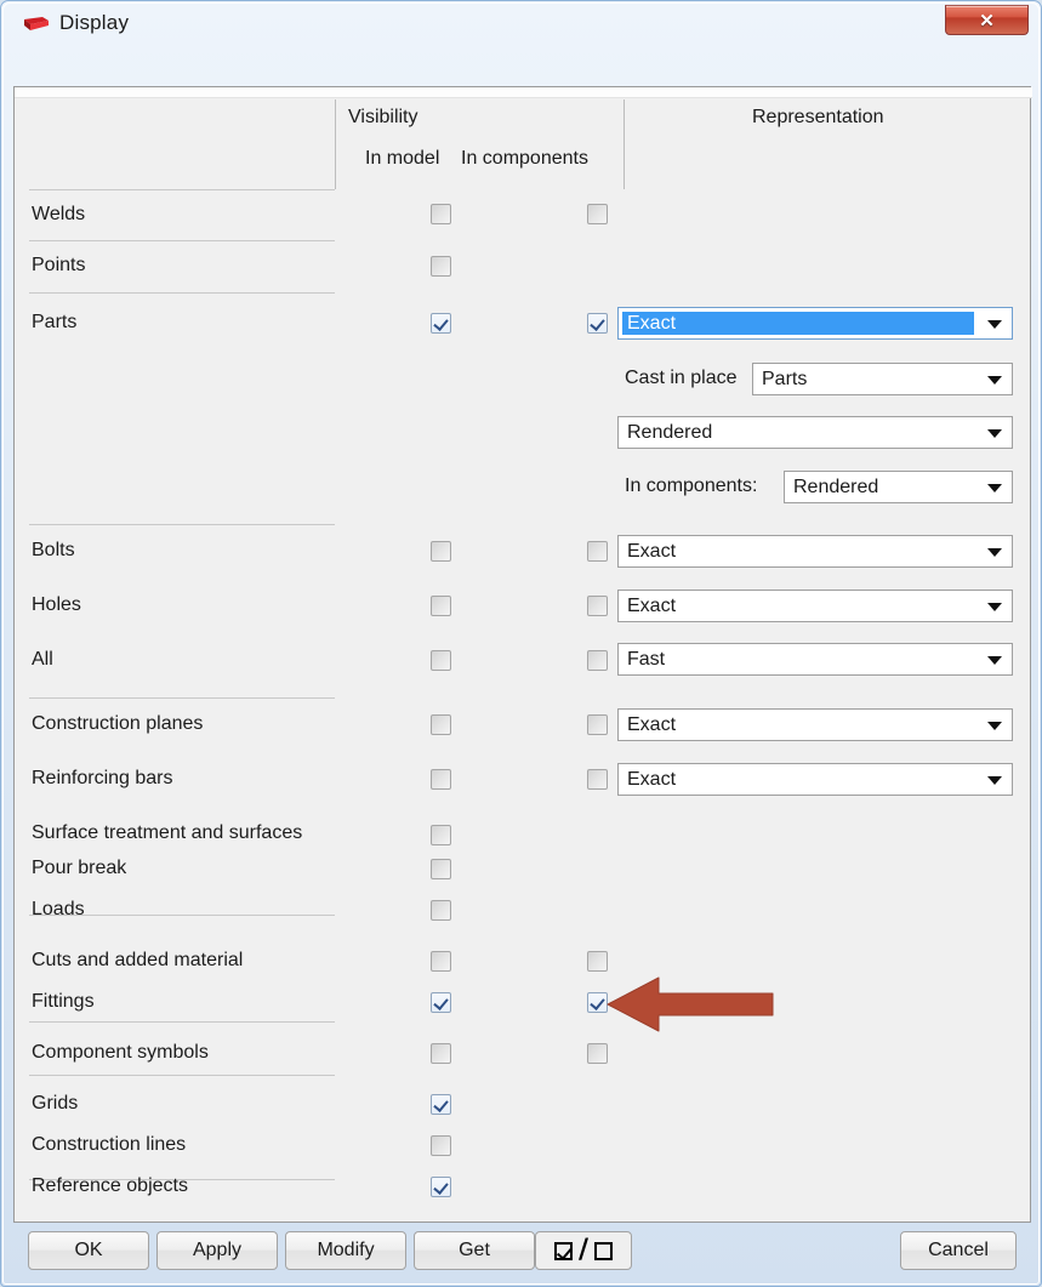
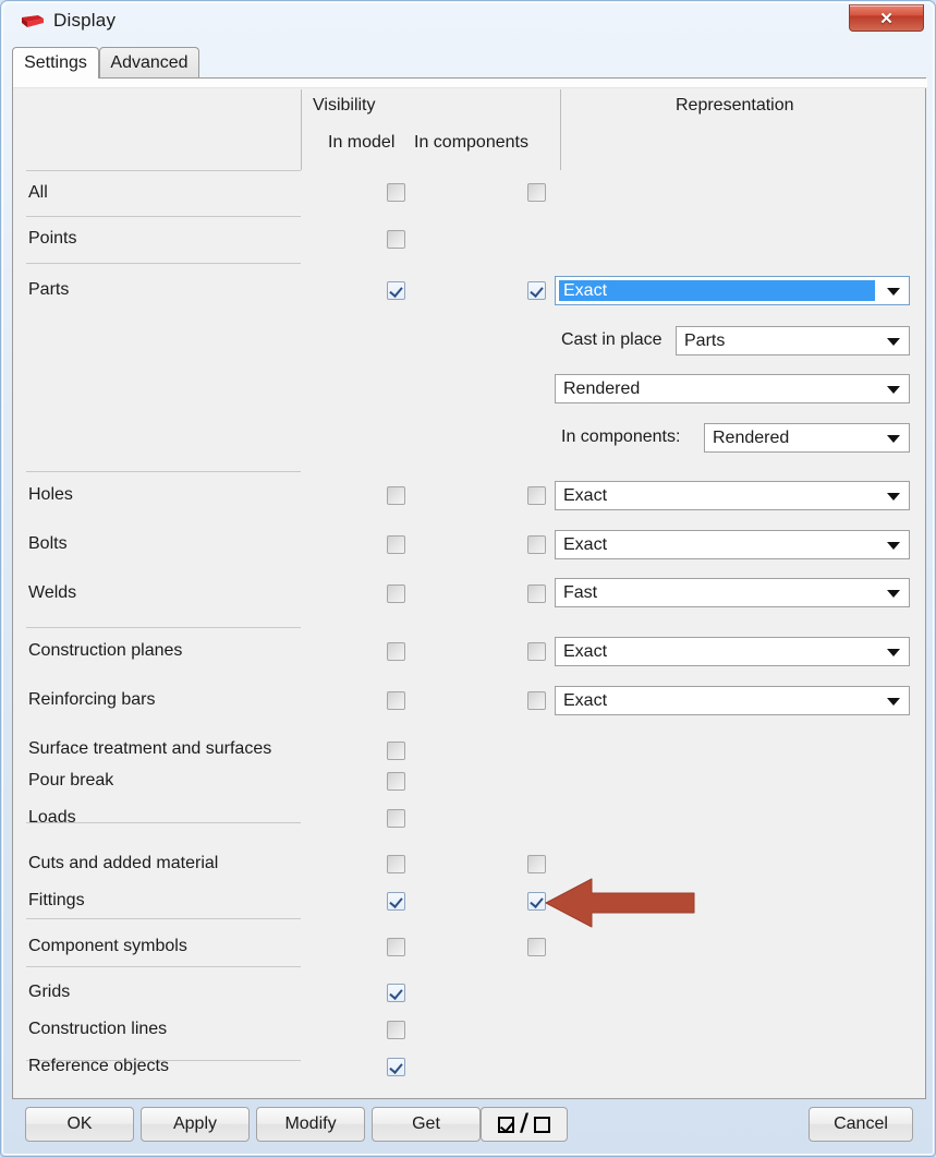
  Display
  ✕
+ Settings
+ Advanced
  Visibility
  Representation
  In model
  In components
- Welds
+ All
  Points
  Parts
  Exact
  Cast in place
  Parts
  Rendered
  In components:
  Rendered
- Bolts
+ Holes
  Exact
- Holes
+ Bolts
  Exact
- All
+ Welds
  Fast
  Construction planes
  Exact
  Reinforcing bars
  Exact
  Surface treatment and surfaces
  Pour break
  Loads
  Cuts and added material
  Fittings
  Component symbols
  Grids
  Construction lines
  Reference objects
  OK
  Apply
  Modify
  Get
  /
  Cancel
